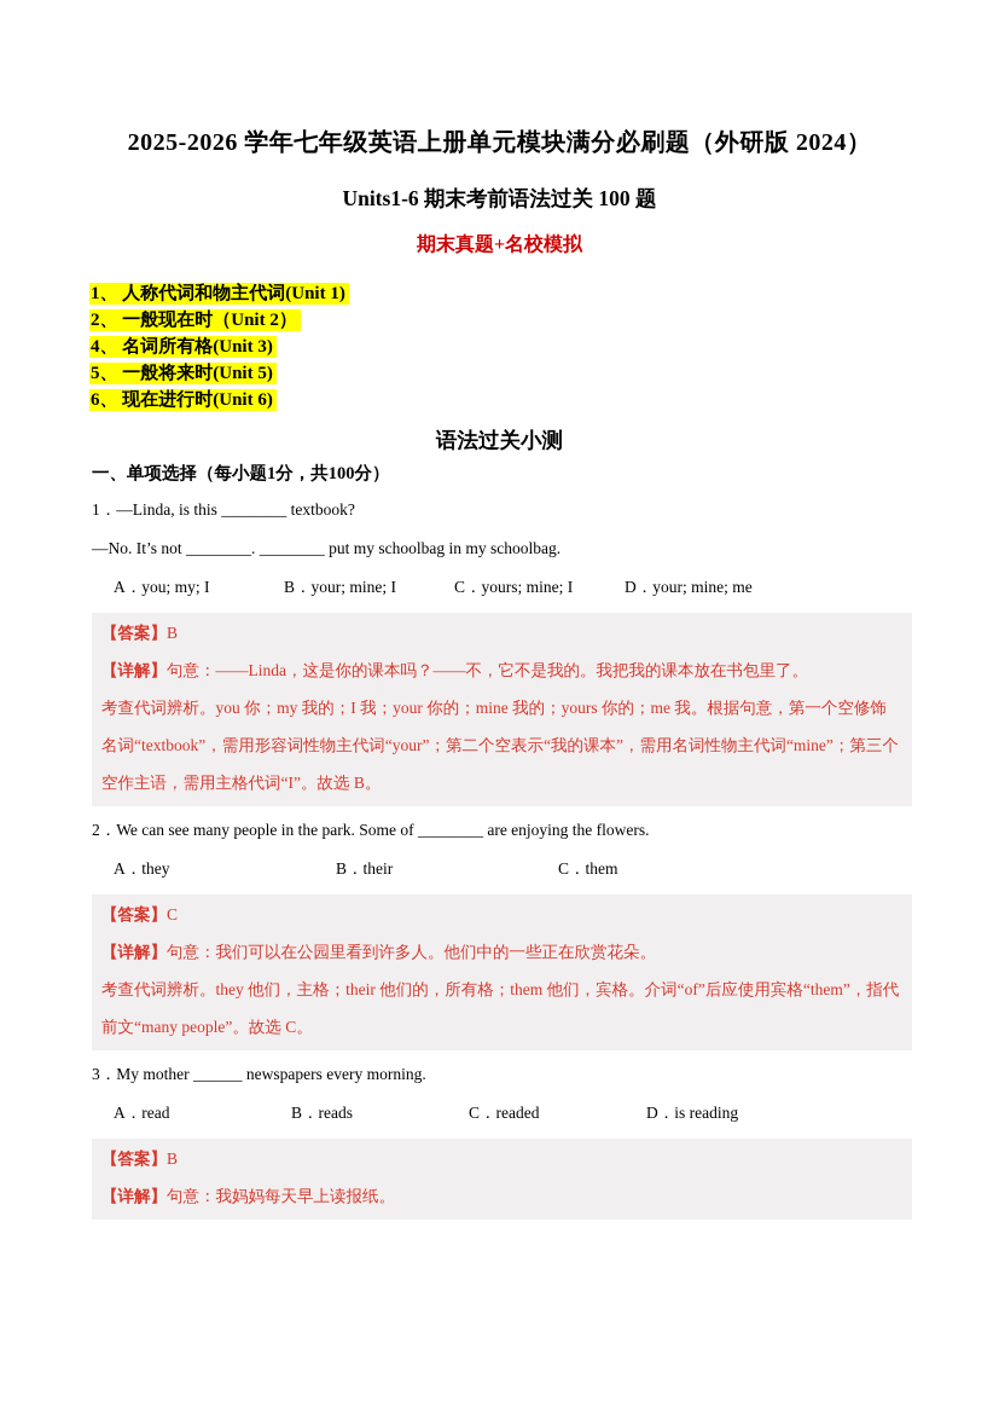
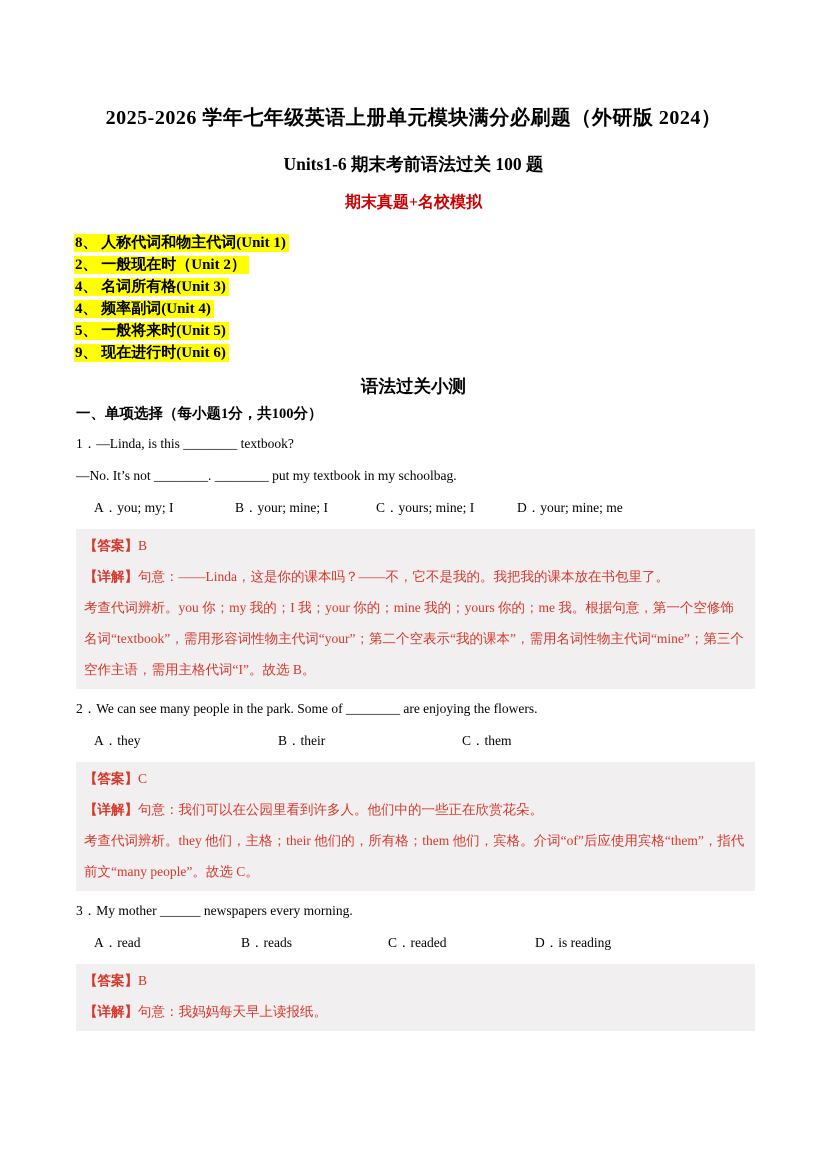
  2025-2026 学年七年级英语上册单元模块满分必刷题（外研版 2024）
  Units1-6 期末考前语法过关 100 题
  期末真题+名校模拟
- 1、 人称代词和物主代词(Unit 1)
+ 8、 人称代词和物主代词(Unit 1)
  2、 一般现在时（Unit 2）
  4、 名词所有格(Unit 3)
+ 4、 频率副词(Unit 4)
  5、 一般将来时(Unit 5)
- 6、 现在进行时(Unit 6)
+ 9、 现在进行时(Unit 6)
  语法过关小测
  一、单项选择（每小题1分，共100分）
  1．—Linda, is this ________ textbook?
- —No. It’s not ________. ________ put my schoolbag in my schoolbag.
+ —No. It’s not ________. ________ put my textbook in my schoolbag.
  A．you; my; I
  B．your; mine; I
  C．yours; mine; I
  D．your; mine; me
  【答案】B
  【详解】句意：——Linda，这是你的课本吗？——不，它不是我的。我把我的课本放在书包里了。
  考查代词辨析。you 你；my 我的；I 我；your 你的；mine 我的；yours 你的；me 我。根据句意，第一个空修饰名词“textbook”，需用形容词性物主代词“your”；第二个空表示“我的课本”，需用名词性物主代词“mine”；第三个空作主语，需用主格代词“I”。故选 B。
  2．We can see many people in the park. Some of ________ are enjoying the flowers.
  A．they
  B．their
  C．them
  【答案】C
  【详解】句意：我们可以在公园里看到许多人。他们中的一些正在欣赏花朵。
  考查代词辨析。they 他们，主格；their 他们的，所有格；them 他们，宾格。介词“of”后应使用宾格“them”，指代前文“many people”。故选 C。
  3．My mother ______ newspapers every morning.
  A．read
  B．reads
  C．readed
  D．is reading
  【答案】B
  【详解】句意：我妈妈每天早上读报纸。
